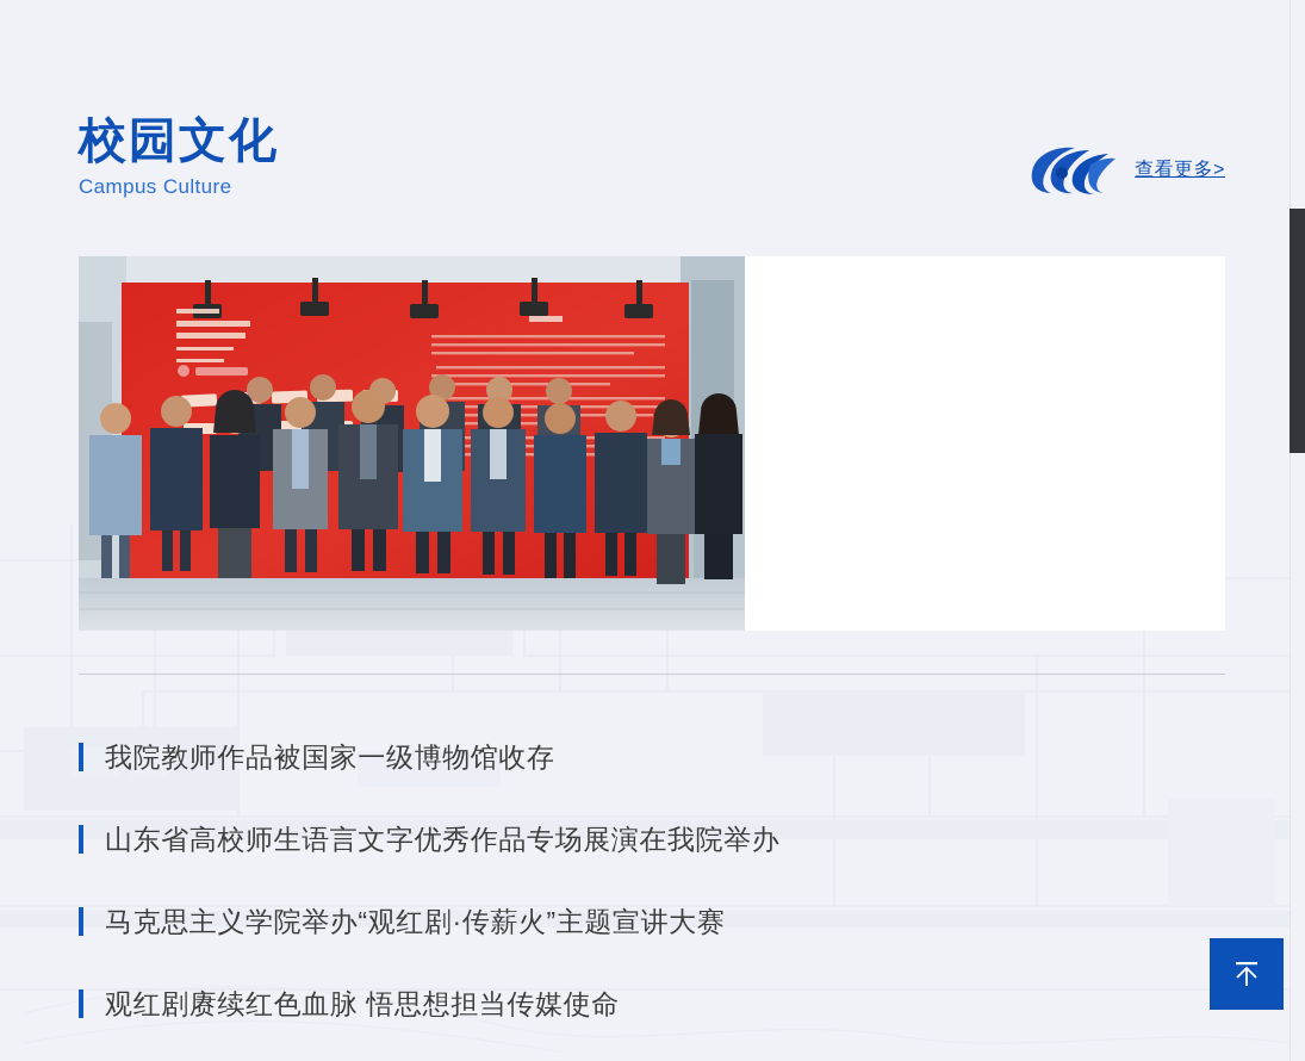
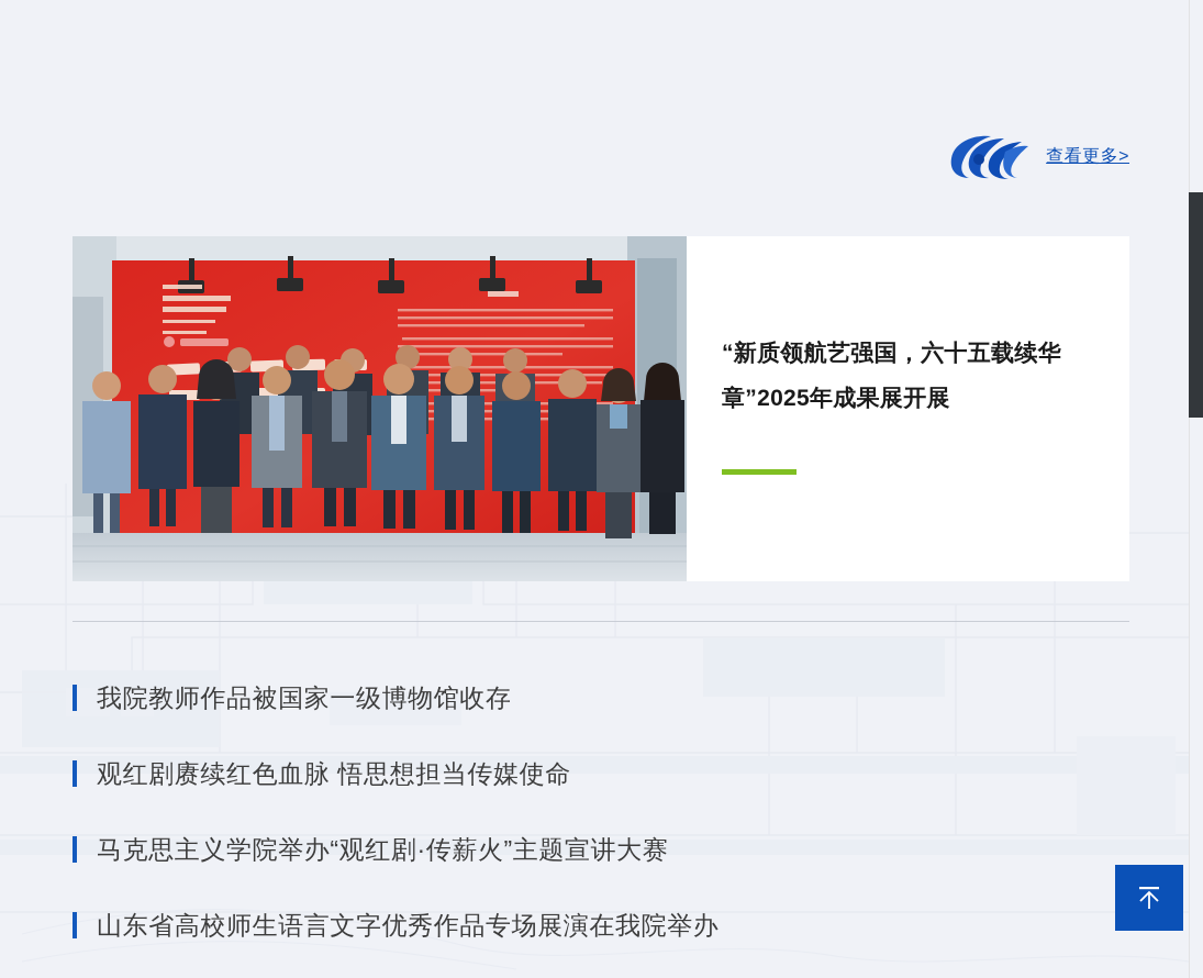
- 校园文化
- Campus Culture
  查看更多>
+ “新质领航艺强国，六十五载续华章”2025年成果展开展
  我院教师作品被国家一级博物馆收存
- 山东省高校师生语言文字优秀作品专场展演在我院举办
+ 观红剧赓续红色血脉 悟思想担当传媒使命
  马克思主义学院举办“观红剧·传薪火”主题宣讲大赛
- 观红剧赓续红色血脉 悟思想担当传媒使命
+ 山东省高校师生语言文字优秀作品专场展演在我院举办
